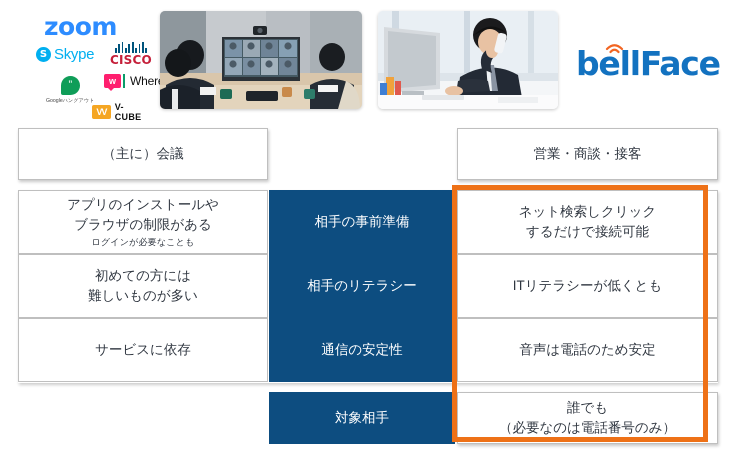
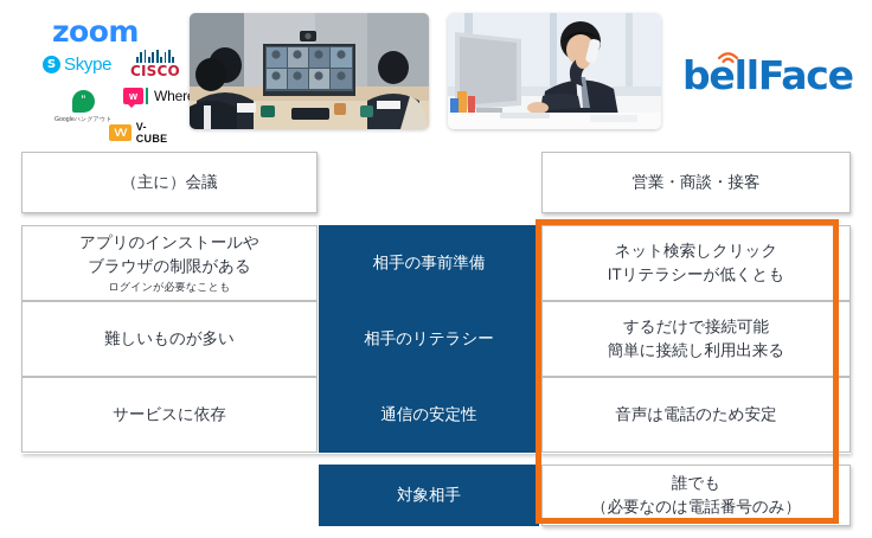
  zoom
  S
  Skype
  CISCO
  w
  ”
  VV
  V-CUBE
  bellFace
  （主に）会議
  営業・商談・接客
  アプリのインストールや
  ブラウザの制限がある
  ログインが必要なことも
  相手の事前準備
  ネット検索しクリック
- するだけで接続可能
+ ITリテラシーが低くとも
- 初めての方には
  難しいものが多い
  相手のリテラシー
- ITリテラシーが低くとも
+ するだけで接続可能
+ 簡単に接続し利用出来る
  サービスに依存
  通信の安定性
  音声は電話のため安定
  対象相手
  誰でも
  （必要なのは電話番号のみ）
